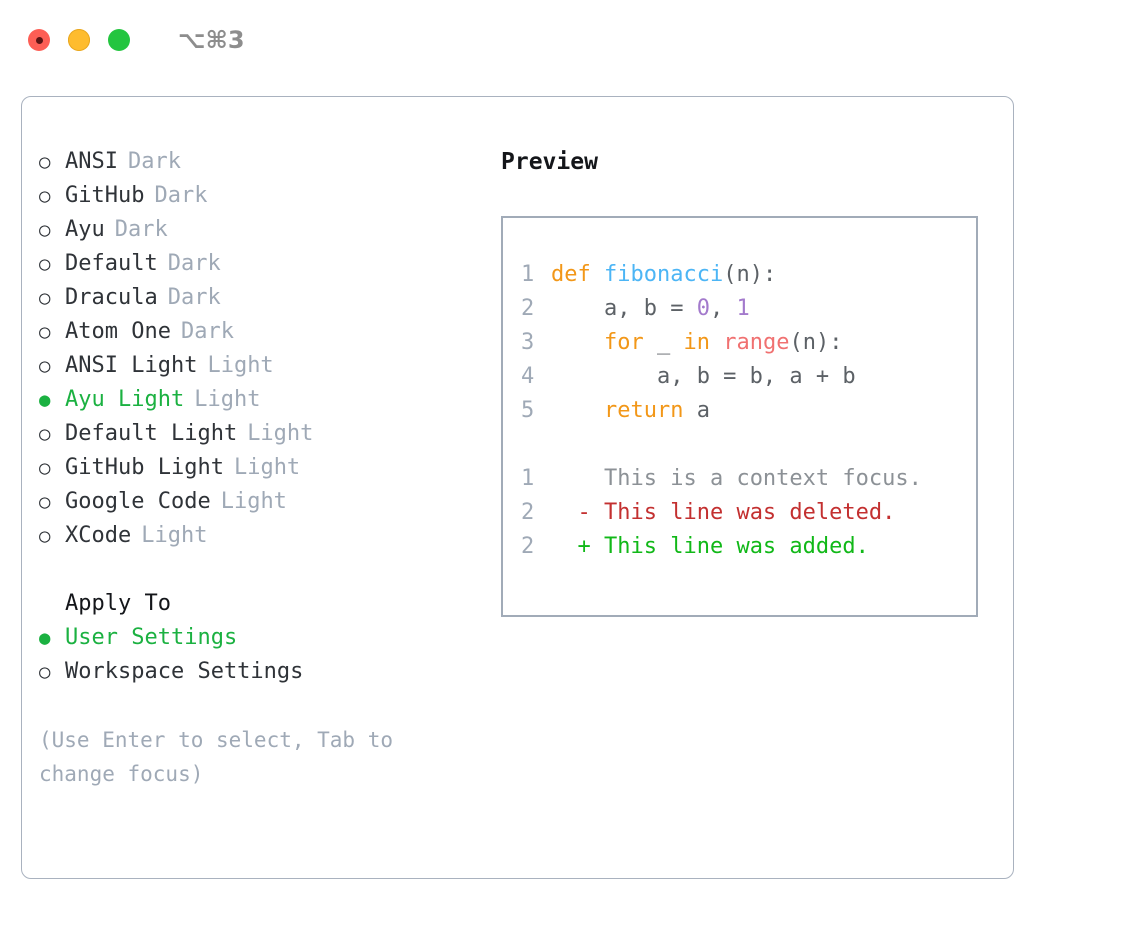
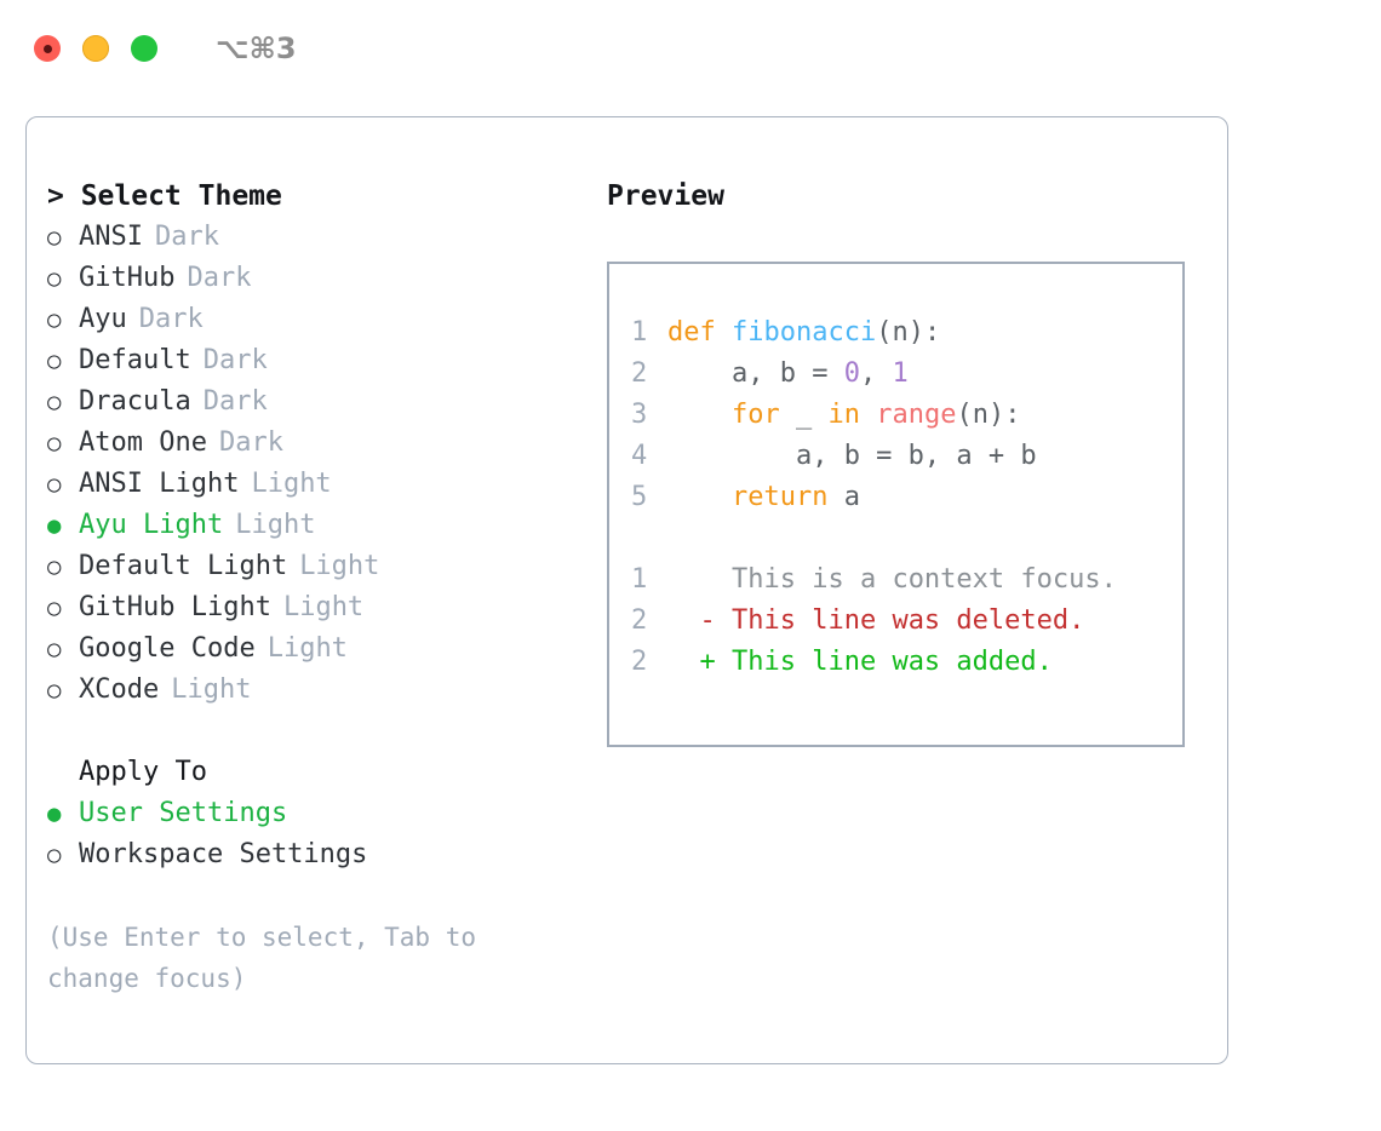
  ⌥⌘3
+ > Select Theme
  ○
  ANSI
  Dark
  ○
  GitHub
  Dark
  ○
  Ayu
  Dark
  ○
  Default
  Dark
  ○
  Dracula
  Dark
  ○
  Atom One
  Dark
  ○
  ANSI Light
  Light
  ●
  Ayu Light
  Light
  ○
  Default Light
  Light
  ○
  GitHub Light
  Light
  ○
  Google Code
  Light
  ○
  XCode
  Light
  Apply To
  ●
  User Settings
  ○
  Workspace Settings
  (Use Enter to select, Tab to change focus)
  Preview
  1
  def fibonacci(n):
  2
  a, b = 0, 1
  3
  for _ in range(n):
  4
  a, b = b, a + b
  5
  return a
  1
  This is a context focus.
  2
  -
  This line was deleted.
  2
  +
  This line was added.
